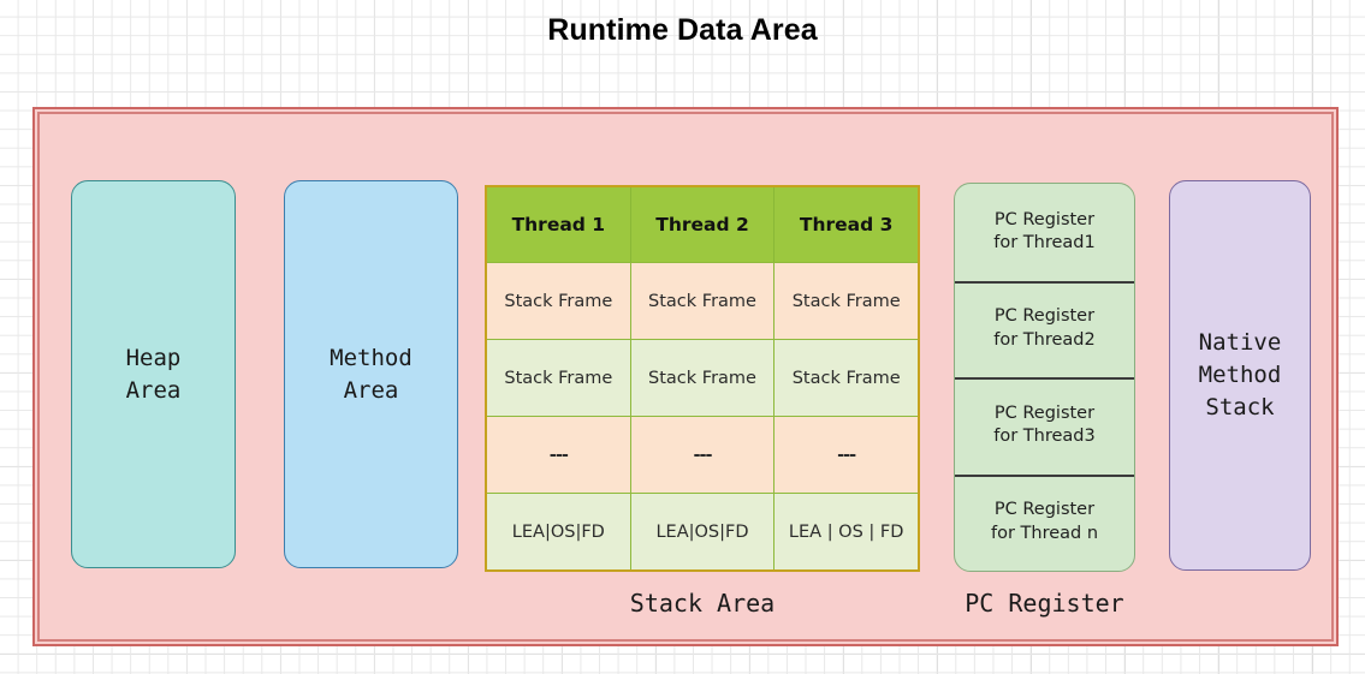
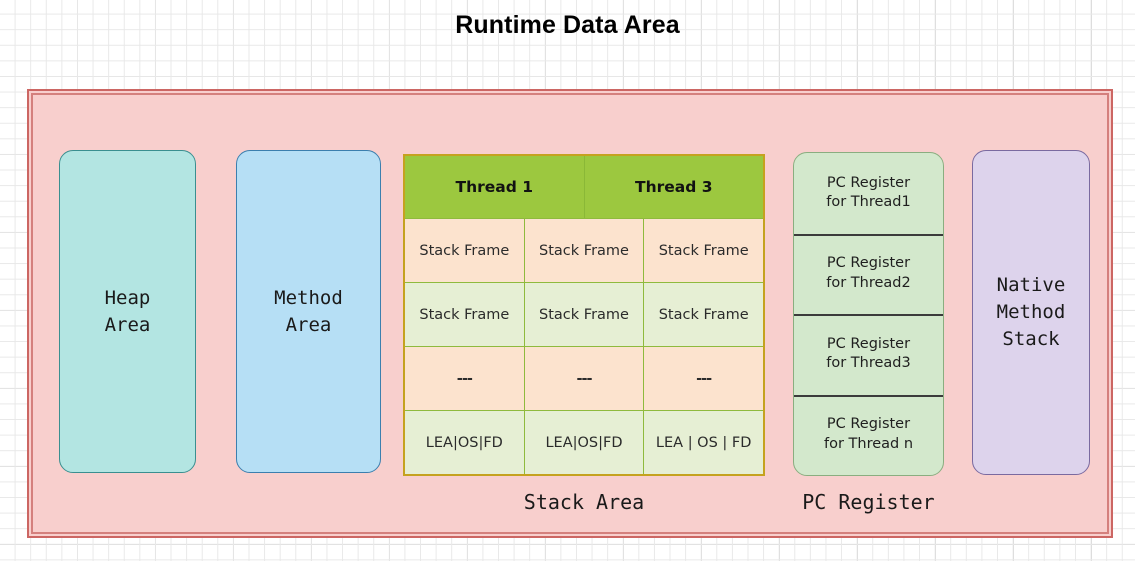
  Runtime Data Area
  Heap
  Area
  Method
  Area
  Thread 1
- Thread 2
  Thread 3
  Stack Frame
  Stack Frame
  Stack Frame
  Stack Frame
  Stack Frame
  Stack Frame
  ---
  ---
  ---
  LEA|OS|FD
  LEA|OS|FD
  LEA | OS | FD
  PC Register
  for Thread1
  PC Register
  for Thread2
  PC Register
  for Thread3
  PC Register
  for Thread n
  Native
  Method
  Stack
  Stack Area
  PC Register
